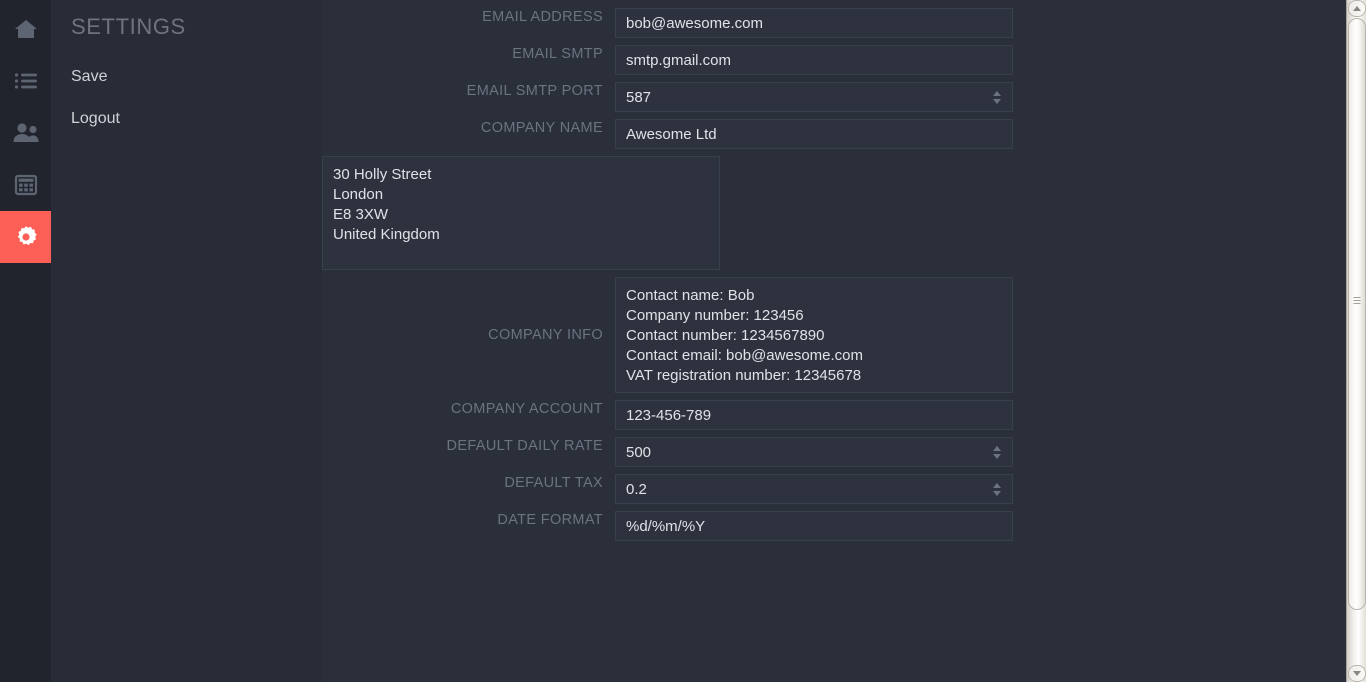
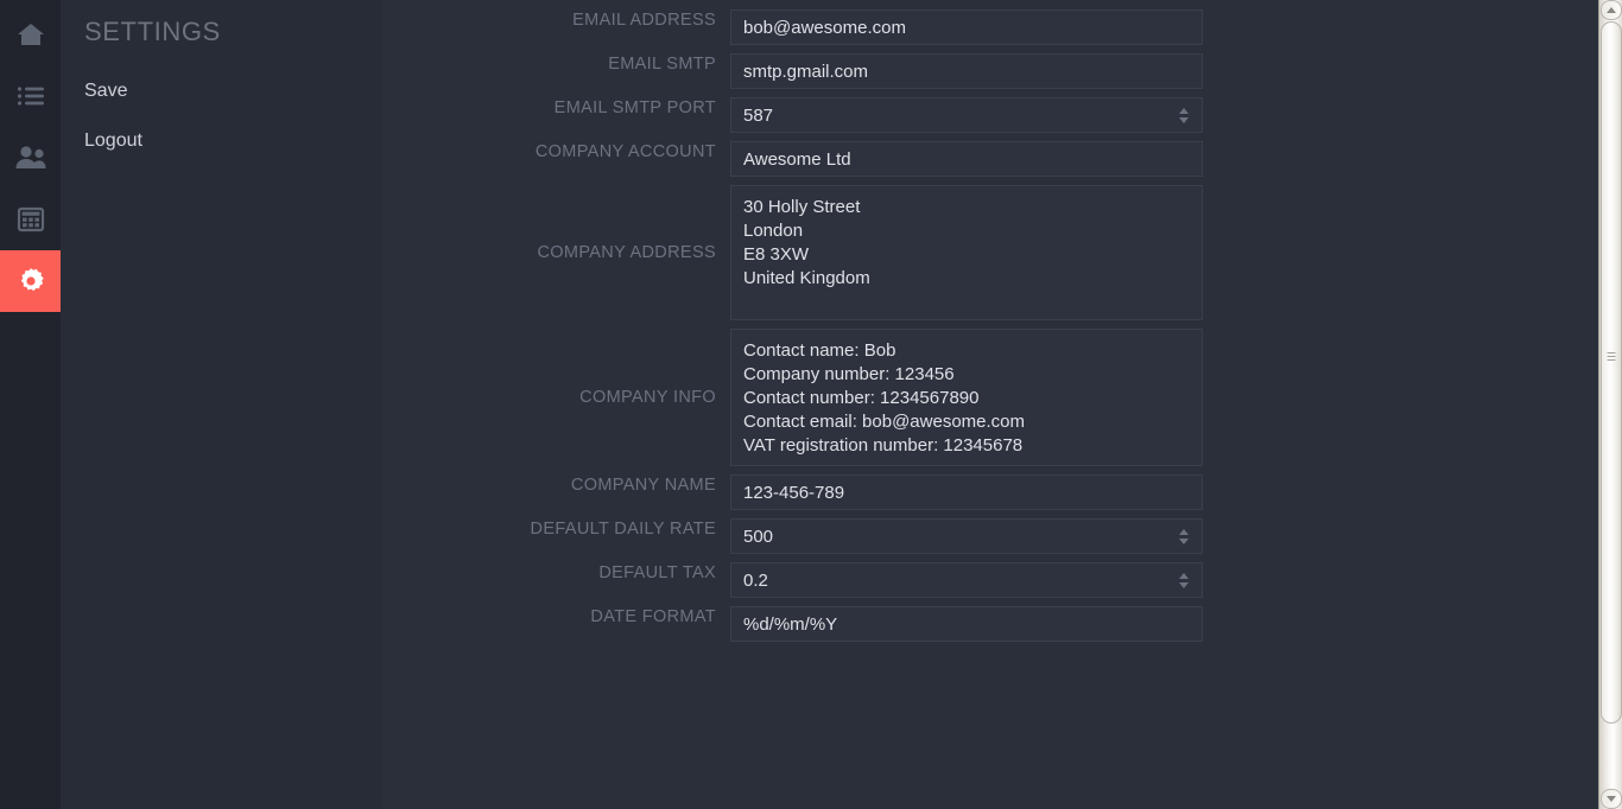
  SETTINGS
  Save
  Logout
  EMAIL ADDRESS
  bob@awesome.com
  EMAIL SMTP
  smtp.gmail.com
  EMAIL SMTP PORT
  587
- COMPANY NAME
+ COMPANY ACCOUNT
  Awesome Ltd
+ COMPANY ADDRESS
  30 Holly Street
  London
  E8 3XW
  United Kingdom
  COMPANY INFO
  Contact name: Bob
  Company number: 123456
  Contact number: 1234567890
  Contact email: bob@awesome.com
  VAT registration number: 12345678
- COMPANY ACCOUNT
+ COMPANY NAME
  123-456-789
  DEFAULT DAILY RATE
  500
  DEFAULT TAX
  0.2
  DATE FORMAT
  %d/%m/%Y
